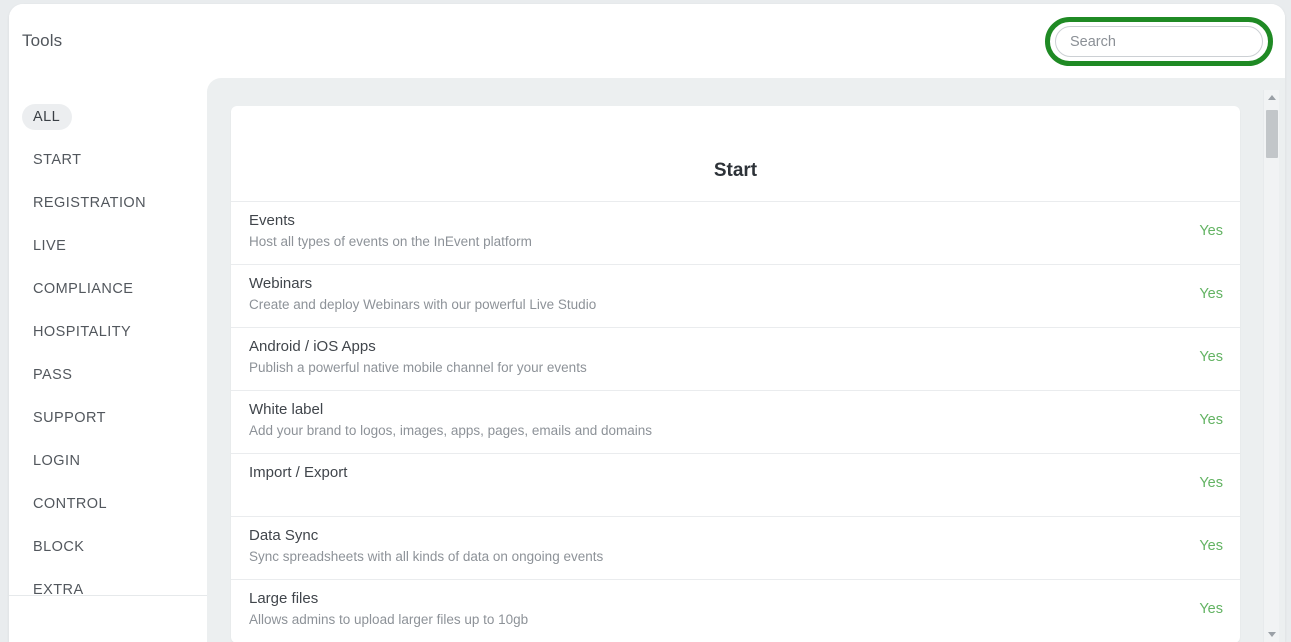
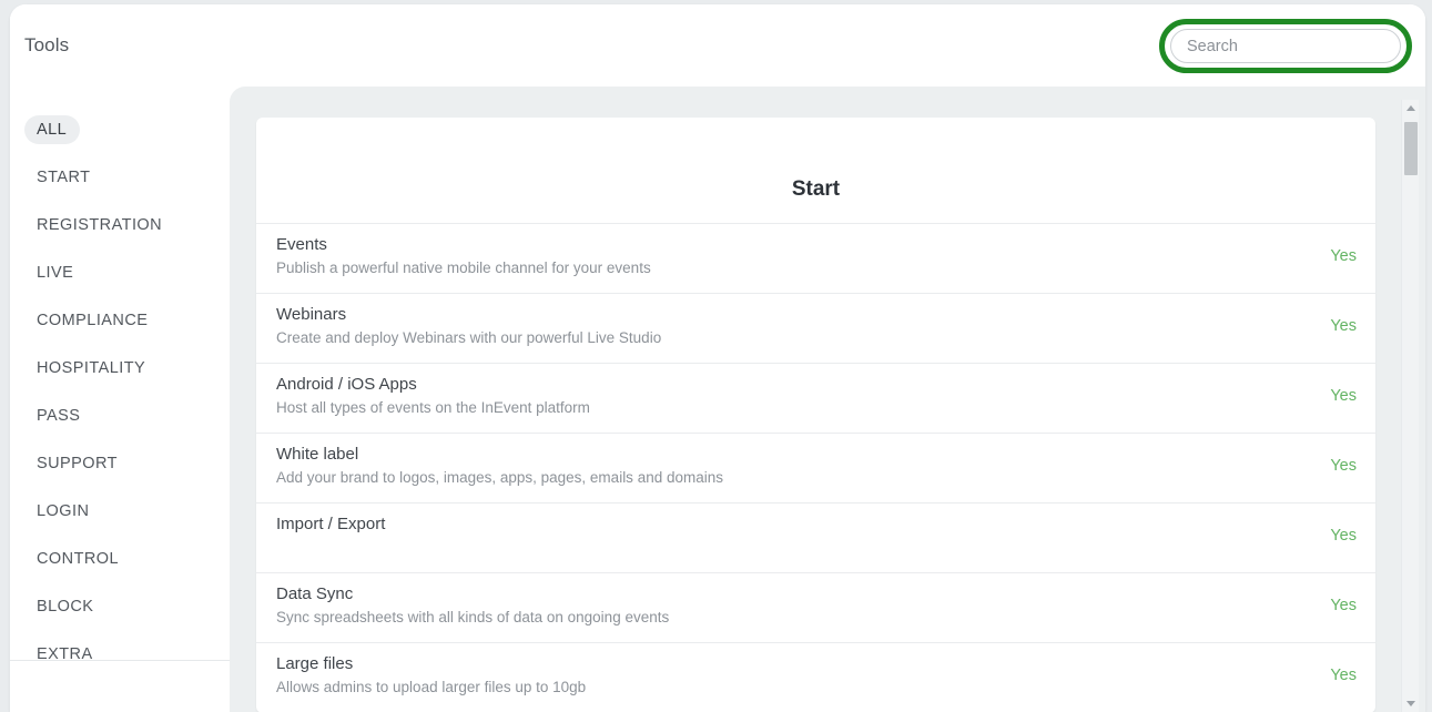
  Tools
  Search
  ALL
  START
  REGISTRATION
  LIVE
  COMPLIANCE
  HOSPITALITY
  PASS
  SUPPORT
  LOGIN
  CONTROL
  BLOCK
  EXTRA
  Start
  Events
- Host all types of events on the InEvent platform
+ Publish a powerful native mobile channel for your events
  Yes
  Webinars
  Create and deploy Webinars with our powerful Live Studio
  Yes
  Android / iOS Apps
- Publish a powerful native mobile channel for your events
+ Host all types of events on the InEvent platform
  Yes
  White label
  Add your brand to logos, images, apps, pages, emails and domains
  Yes
  Import / Export
  Yes
  Data Sync
  Sync spreadsheets with all kinds of data on ongoing events
  Yes
  Large files
  Allows admins to upload larger files up to 10gb
  Yes
